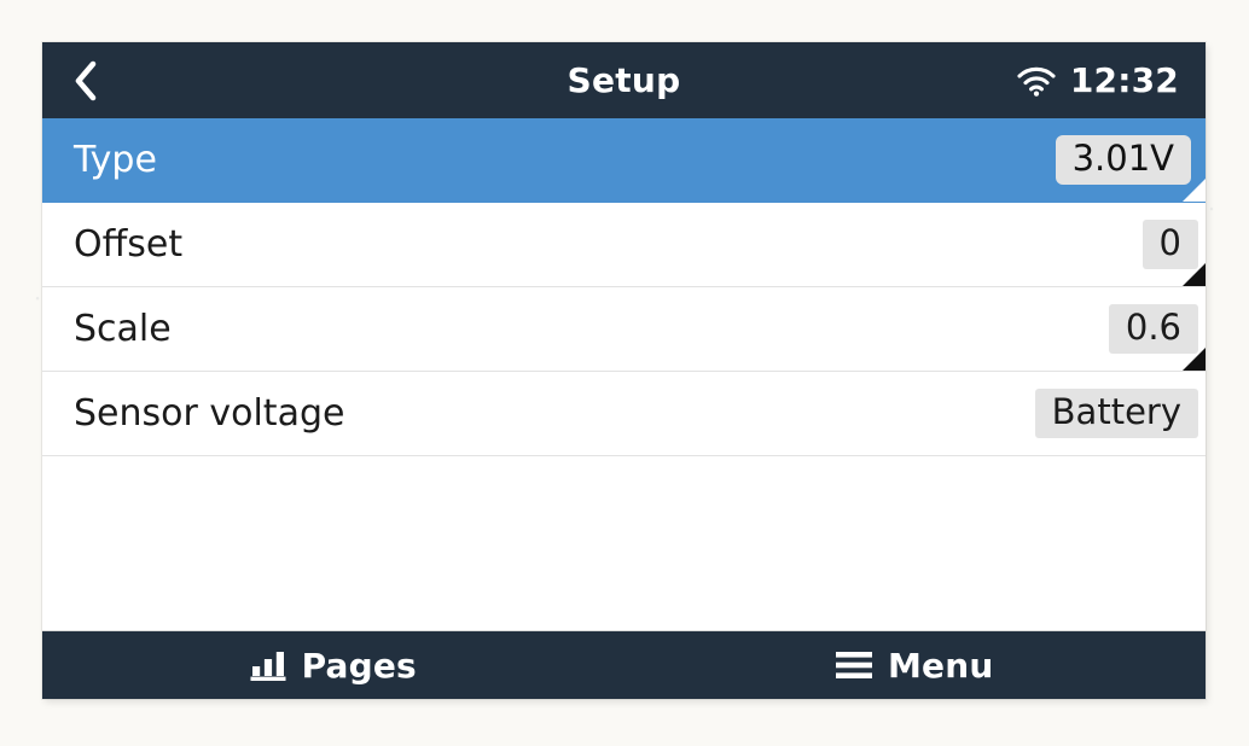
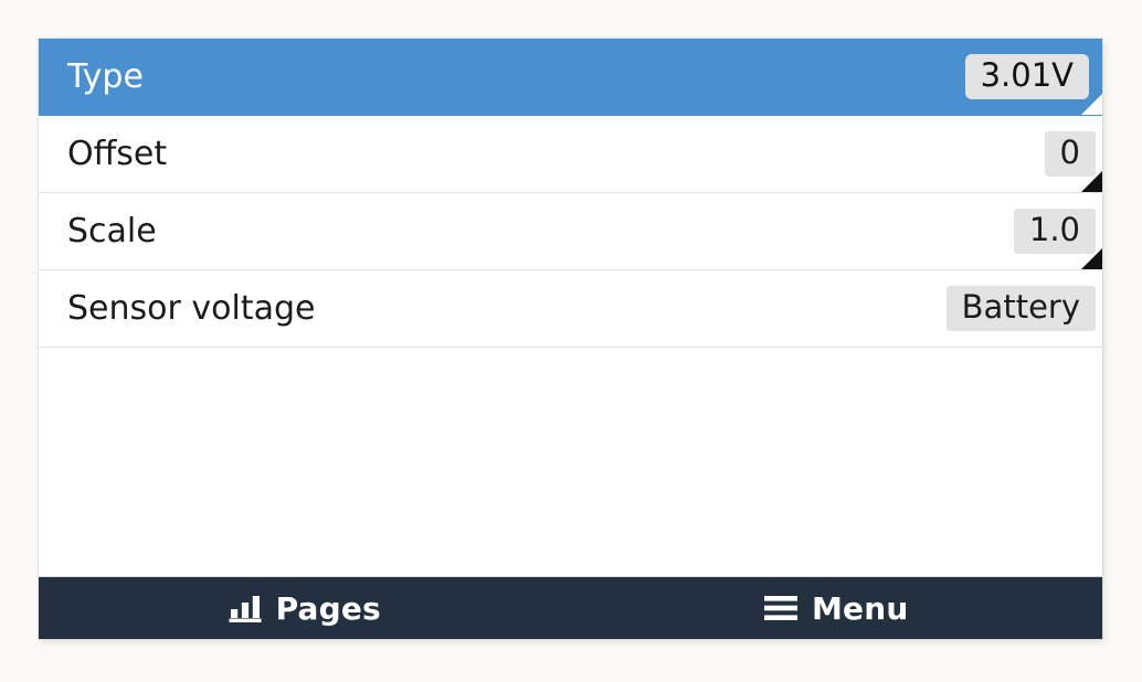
- Setup
- 12:32
  Type
  3.01V
  Offset
  0
  Scale
- 0.6
+ 1.0
  Sensor voltage
  Battery
  Pages
  Menu
